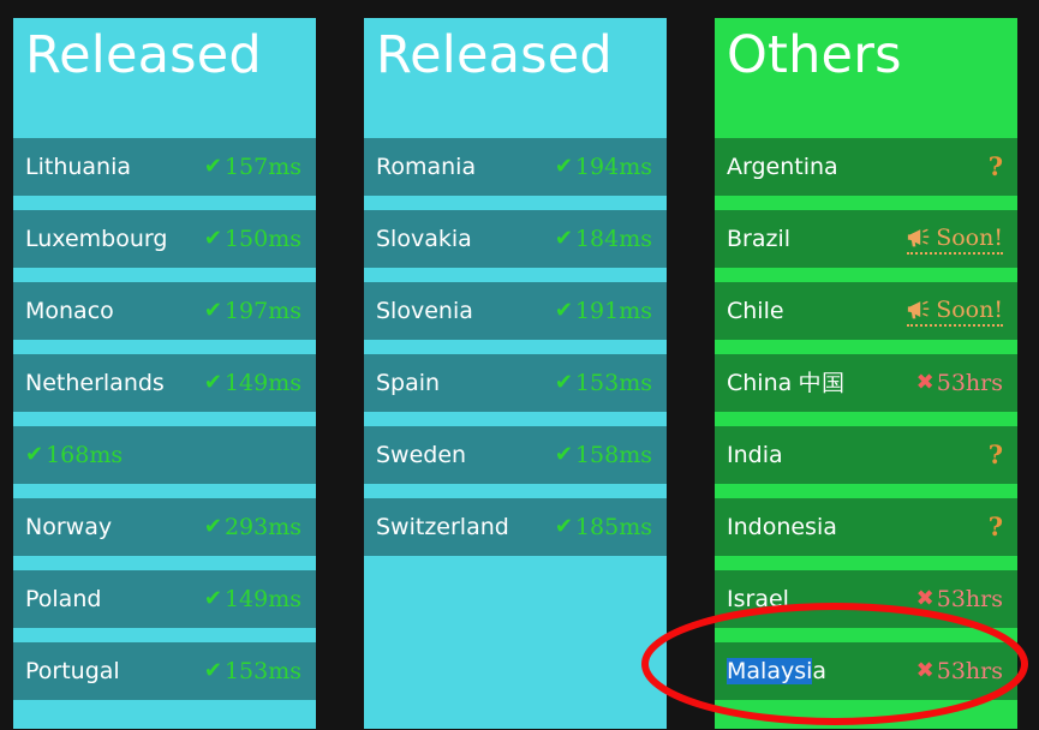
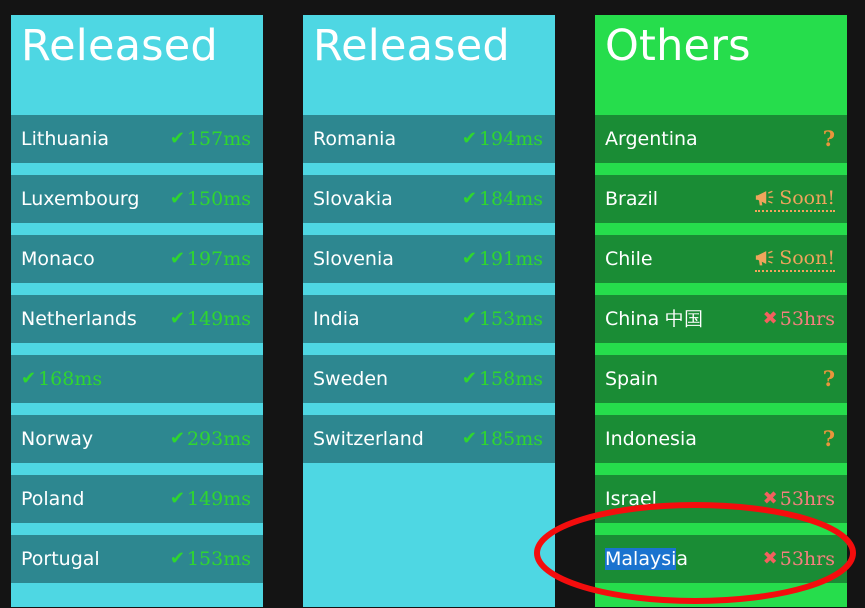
  Released
  Lithuania
  ✔
  157ms
  Luxembourg
  ✔
  150ms
  Monaco
  ✔
  197ms
  Netherlands
  ✔
  149ms
  ✔
  168ms
  Norway
  ✔
  293ms
  Poland
  ✔
  149ms
  Portugal
  ✔
  153ms
  Released
  Romania
  ✔
  194ms
  Slovakia
  ✔
  184ms
  Slovenia
  ✔
  191ms
- Spain
+ India
  ✔
  153ms
  Sweden
  ✔
  158ms
  Switzerland
  ✔
  185ms
  Others
  Argentina
  ?
  Brazil
  Soon!
  Chile
  Soon!
  China 中国
  ✖
  53hrs
- India
+ Spain
  ?
  Indonesia
  ?
  Israel
  ✖
  53hrs
  Malaysia
  ✖
  53hrs
